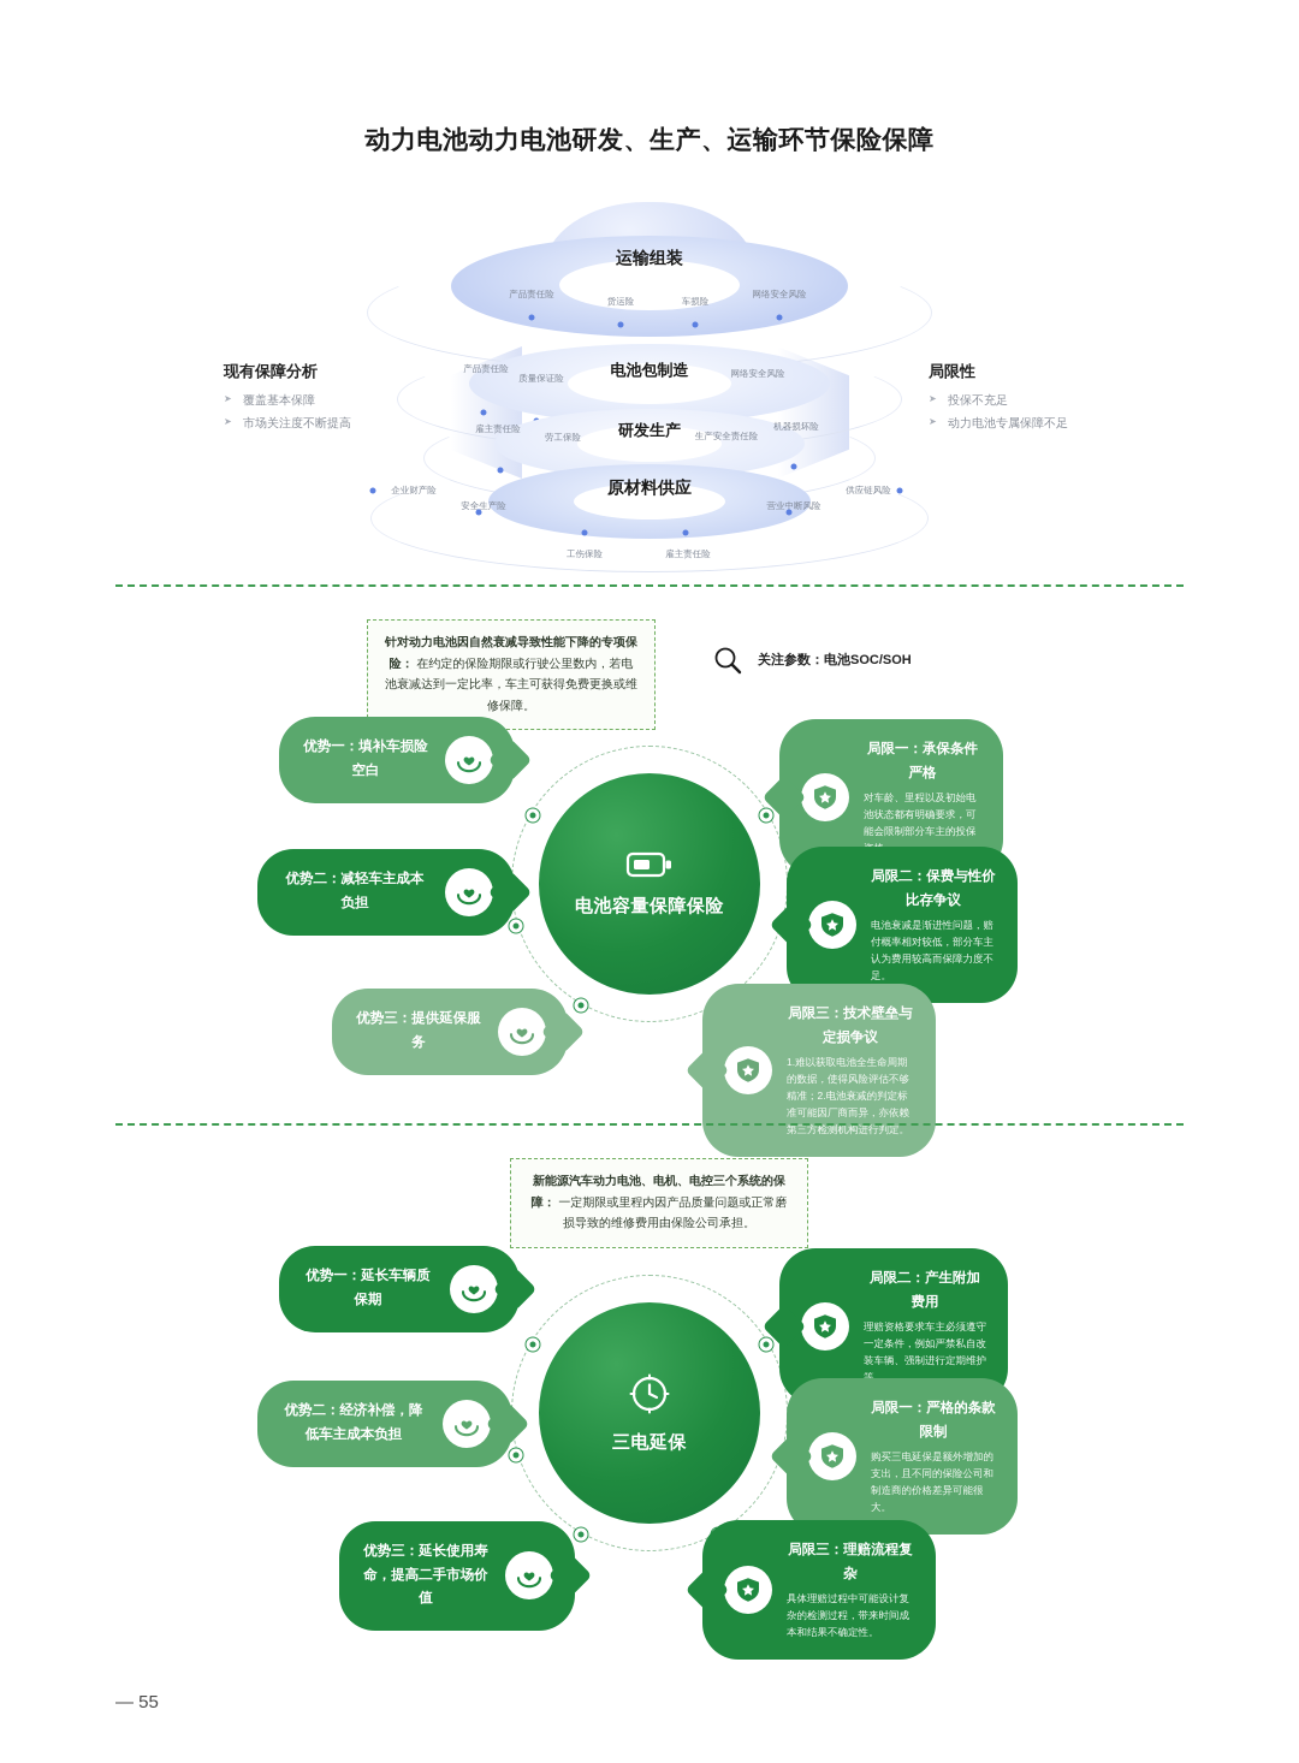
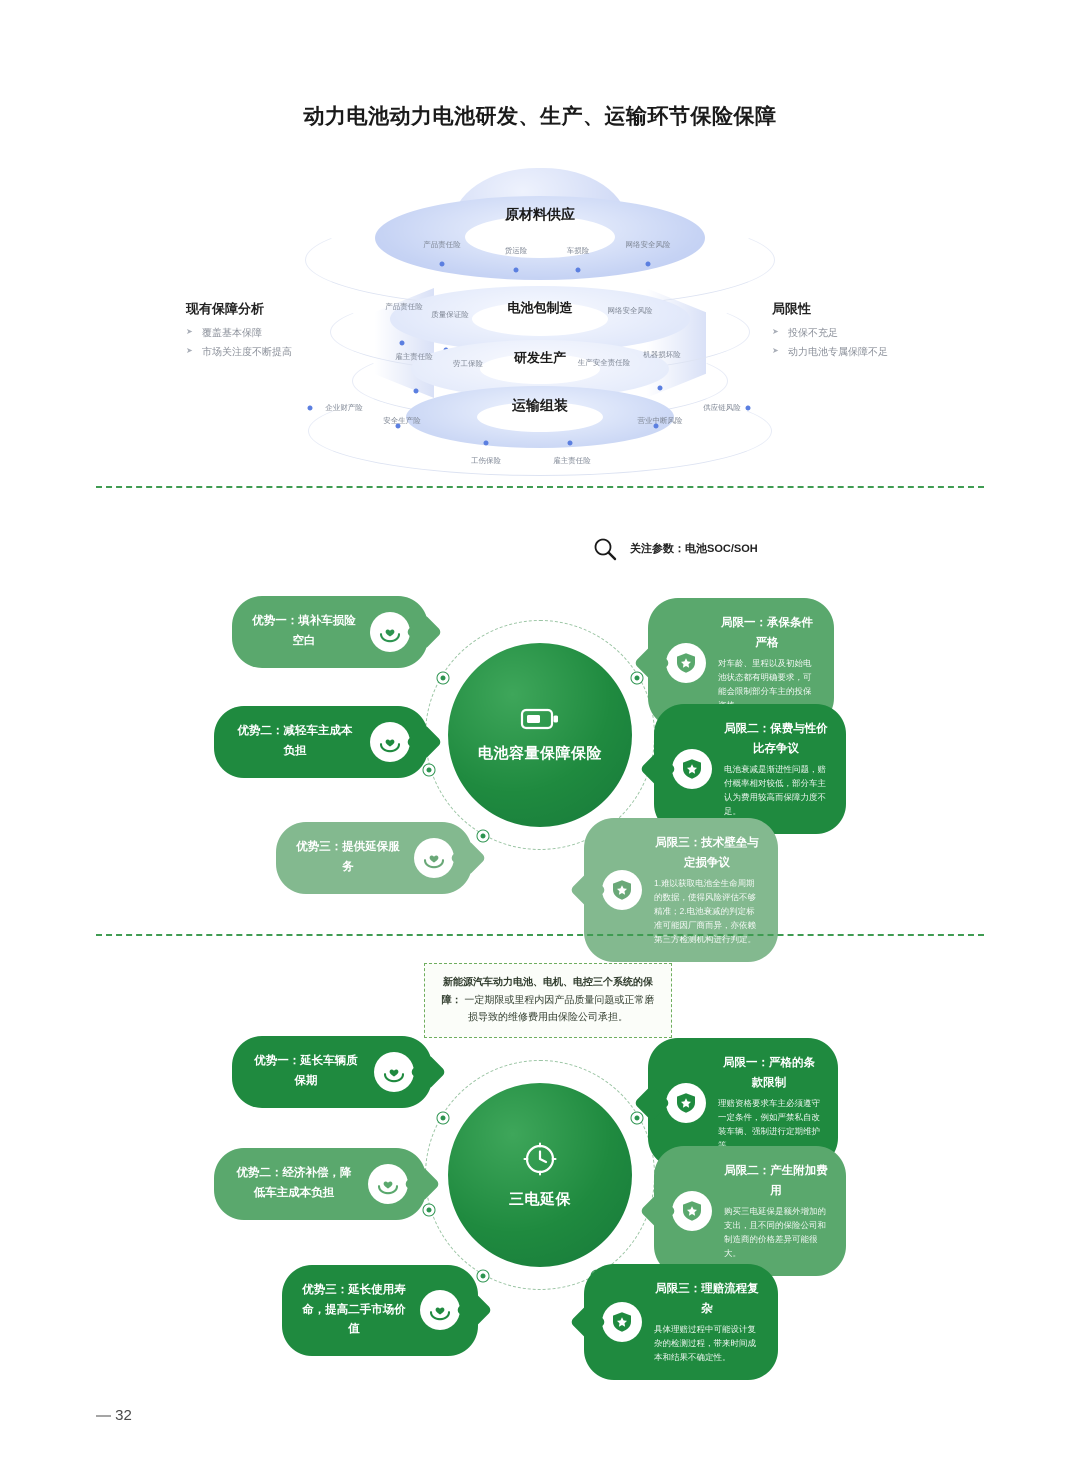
  动力电池动力电池研发、生产、运输环节保险保障
- 运输组装
+ 原材料供应
  产品责任险
  货运险
  车损险
  网络安全风险
  电池包制造
  产品责任险
  质量保证险
  网络安全风险
  研发生产
  雇主责任险
  劳工保险
  生产安全责任险
  机器损坏险
- 原材料供应
+ 运输组装
  企业财产险
  安全生产险
  工伤保险
  雇主责任险
  营业中断风险
  供应链风险
  现有保障分析
  覆盖基本保障
  市场关注度不断提高
  局限性
  投保不充足
  动力电池专属保障不足
- 针对动力电池因自然衰减导致性能下降的专项保险： 在约定的保险期限或行驶公里数内，若电池衰减达到一定比率，车主可获得免费更换或维修保障。
  关注参数：电池SOC/SOH
  电池容量保障保险
  优势一：填补车损险空白
  优势二：减轻车主成本负担
  优势三：提供延保服务
  局限一：承保条件严格
  对车龄、里程以及初始电池状态都有明确要求，可能会限制部分车主的投保
  局限二：保费与性价比存争议
  电池衰减是渐进性问题，赔付概率相对较低，部分车主认为费用较高而保障力度不足。
  局限三：技术壁垒与定损争议
  1.难以获取电池全生命周期的数据，使得风险评估不够精准；2.电池衰减的判定标准可能因厂商而异，亦依赖第三方检测机构进行判定。
  新能源汽车动力电池、电机、电控三个系统的保障： 一定期限或里程内因产品质量问题或正常磨损导致的维修费用由保险公司承担。
  三电延保
  优势一：延长车辆质保期
  优势二：经济补偿，降低车主成本负担
  优势三：延长使用寿命，提高二手市场价值
- 局限二：产生附加费用
+ 局限一：严格的条款限制
  理赔资格要求车主必须遵守一定条件，例如严禁私自改装车辆、强制进行定期维护
- 局限一：严格的条款限制
+ 局限二：产生附加费用
  购买三电延保是额外增加的支出，且不同的保险公司和制造商的价格差异可能很大。
  局限三：理赔流程复杂
  具体理赔过程中可能设计复杂的检测过程，带来时间成本和结果不确定性。
- — 55
+ — 32
